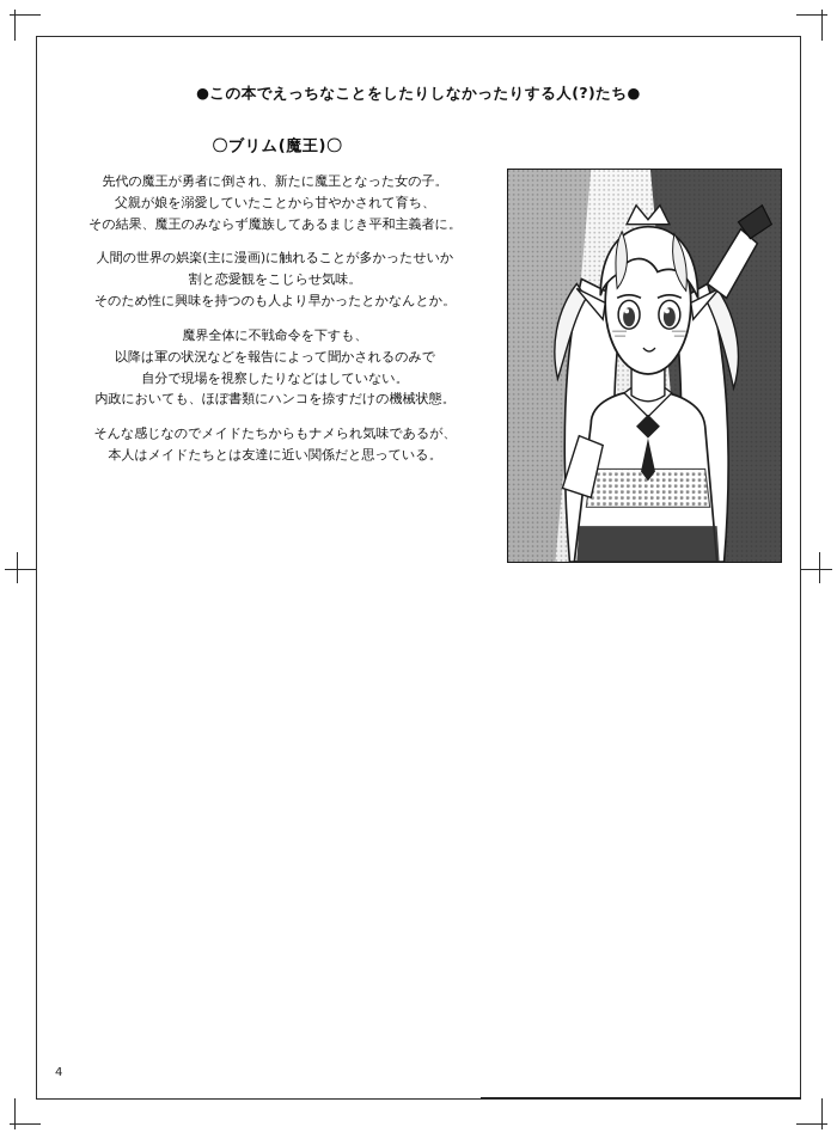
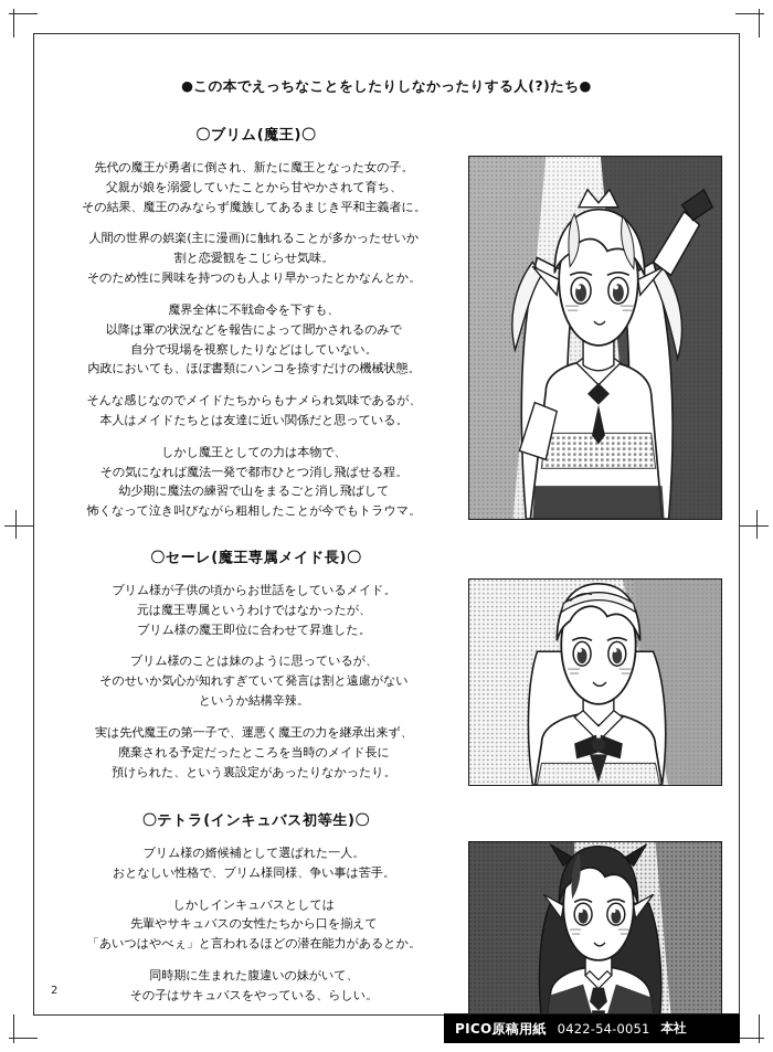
  ●この本でえっちなことをしたりしなかったりする人(?)たち●
  〇ブリム(魔王)〇
  先代の魔王が勇者に倒され、新たに魔王となった女の子。
  父親が娘を溺愛していたことから甘やかされて育ち、
  その結果、魔王のみならず魔族してあるまじき平和主義者に。
  人間の世界の娯楽(主に漫画)に触れることが多かったせいか
  割と恋愛観をこじらせ気味。
  そのため性に興味を持つのも人より早かったとかなんとか。
  魔界全体に不戦命令を下すも、
  以降は軍の状況などを報告によって聞かされるのみで
  自分で現場を視察したりなどはしていない。
  内政においても、ほぼ書類にハンコを捺すだけの機械状態。
  そんな感じなのでメイドたちからもナメられ気味であるが、
  本人はメイドたちとは友達に近い関係だと思っている。
+ しかし魔王としての力は本物で、
+ その気になれば魔法一発で都市ひとつ消し飛ばせる程。
+ 幼少期に魔法の練習で山をまるごと消し飛ばして
+ 怖くなって泣き叫びながら粗相したことが今でもトラウマ。
+ 〇セーレ(魔王専属メイド長)〇
+ ブリム様が子供の頃からお世話をしているメイド。
+ 元は魔王専属というわけではなかったが、
+ ブリム様の魔王即位に合わせて昇進した。
+ ブリム様のことは妹のように思っているが、
+ そのせいか気心が知れすぎていて発言は割と遠慮がない
+ というか結構辛辣。
+ 実は先代魔王の第一子で、運悪く魔王の力を継承出来ず、
+ 廃棄される予定だったところを当時のメイド長に
+ 預けられた、という裏設定があったりなかったり。
+ 〇テトラ(インキュバス初等生)〇
+ ブリム様の婿候補として選ばれた一人。
+ おとなしい性格で、ブリム様同様、争い事は苦手。
+ しかしインキュバスとしては
+ 先輩やサキュバスの女性たちから口を揃えて
+ 「あいつはやべぇ」と言われるほどの潜在能力があるとか。
+ 同時期に生まれた腹違いの妹がいて、
+ その子はサキュバスをやっている、らしい。
- 4
+ 2
+ PICO原稿用紙
+ 0422-54-0051
+ 本社
